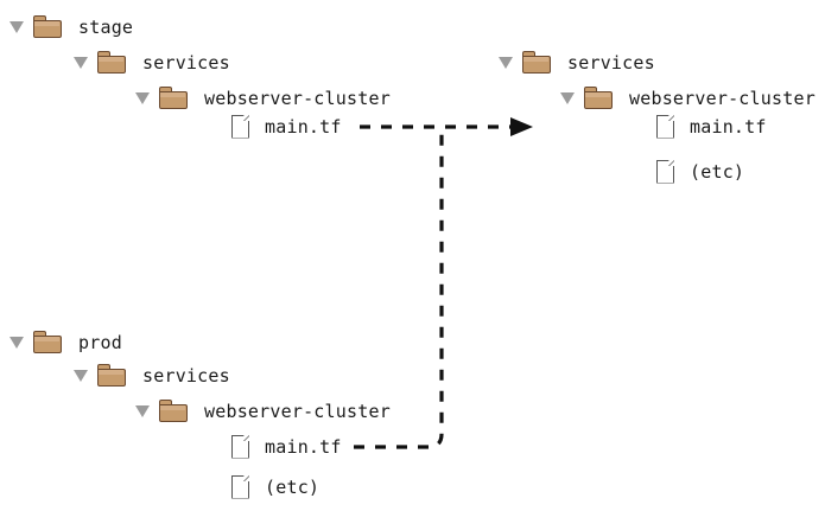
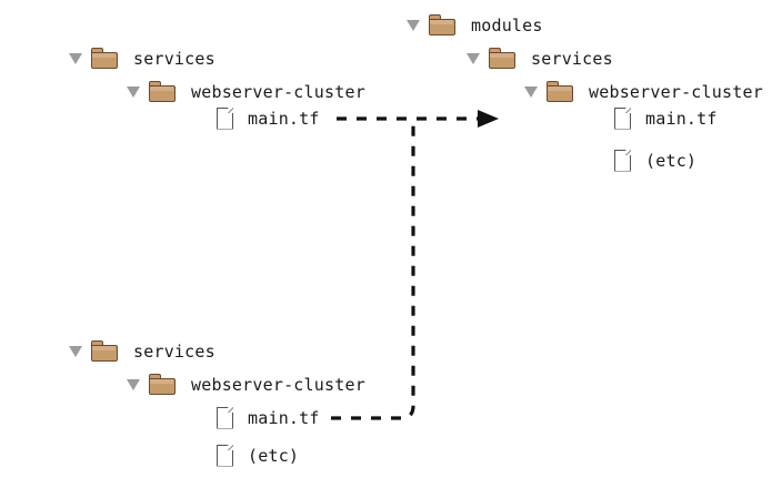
- stage
  services
  webserver-cluster
  main.tf
+ modules
  services
  webserver-cluster
  main.tf
  (etc)
- prod
  services
  webserver-cluster
  main.tf
  (etc)
